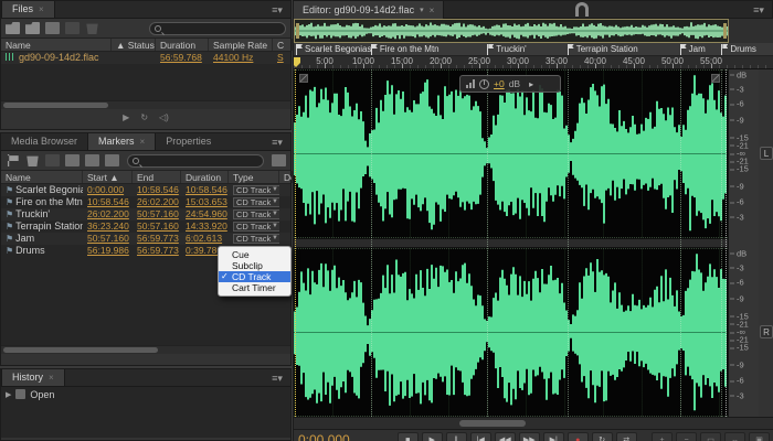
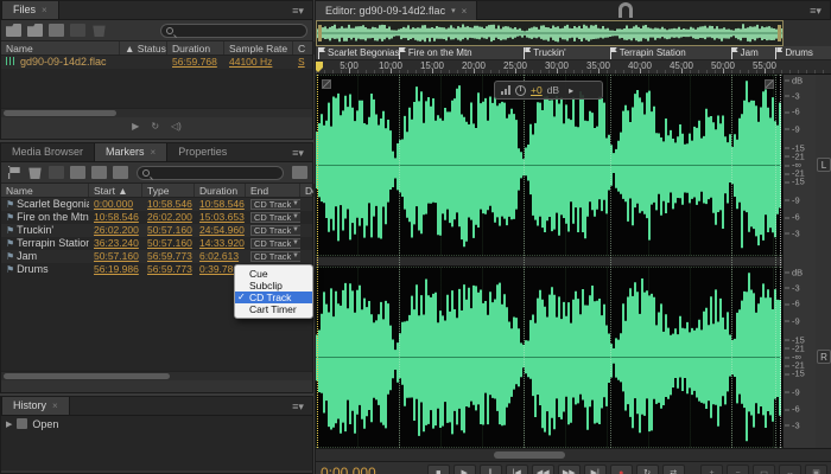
  Files ×
  ≡▾
  Name
  ▲ Status
  Duration
  Sample Rate
  C
  gd90-09-14d2.flac
  56:59.768
  44100 Hz
  S
  ▶
  ↻
  ◁)
  Media Browser
  Markers ×
  Properties
  ≡▾
  Name
  Start ▲
- End
+ Type
  Duration
- Type
+ End
  ⚑ Scarlet Begoni
  0:00.000
  10:58.546
  10:58.546
  CD Track
  ⚑ Fire on the Mtn
  10:58.546
  26:02.200
  15:03.653
  CD Track
  ⚑ Truckin'
  26:02.200
  50:57.160
  24:54.960
  CD Track
  ⚑ Terrapin Station
  36:23.240
  50:57.160
  14:33.920
  CD Track
  ⚑ Jam
  50:57.160
  56:59.773
  6:02.613
  CD Track
  ⚑ Drums
  56:19.986
  56:59.773
  0:39.78
  History ×
  ≡▾
  Open
  Editor: gd90-09-14d2.flac
  ×
  ≡▾
  Scarlet Begonias
  Fire on the Mtn
  Truckin'
  Terrapin Station
  Jam
  Drums
  5:00
  10:00
  15:00
  20:00
  25:00
  30:00
  35:00
  40:00
  45:00
  50:00
  55:00
  +0
  dB
  ▸
  dB
  -3
  -6
  -9
  -15
  -21
  -∞
  -21
  -15
  -9
  -6
  -3
  dB
  -3
  -6
  -9
  -15
  -21
  -∞
  -21
  -15
  -9
  -6
  -3
  L
  R
  0:00.000
  Cue
  Subclip
  ✓
  CD Track
  Cart Timer
